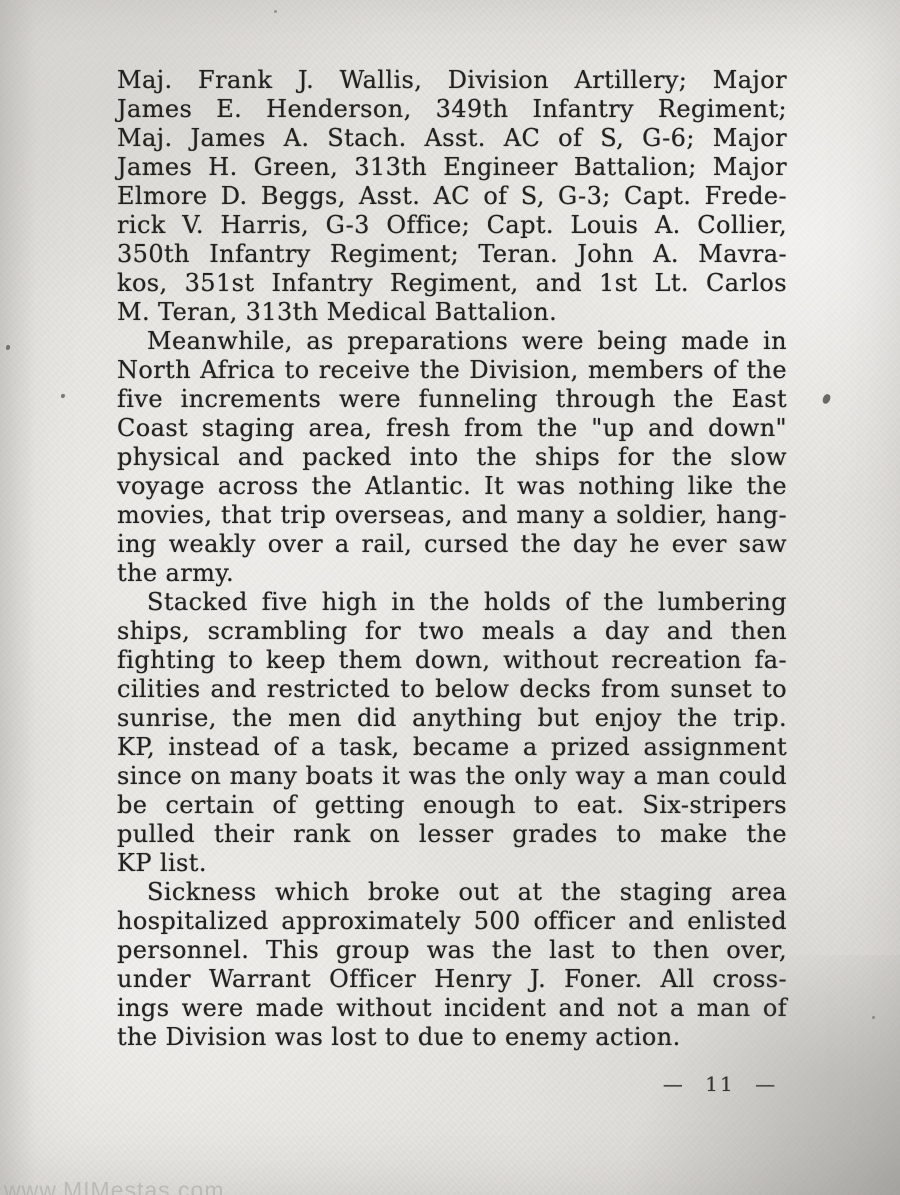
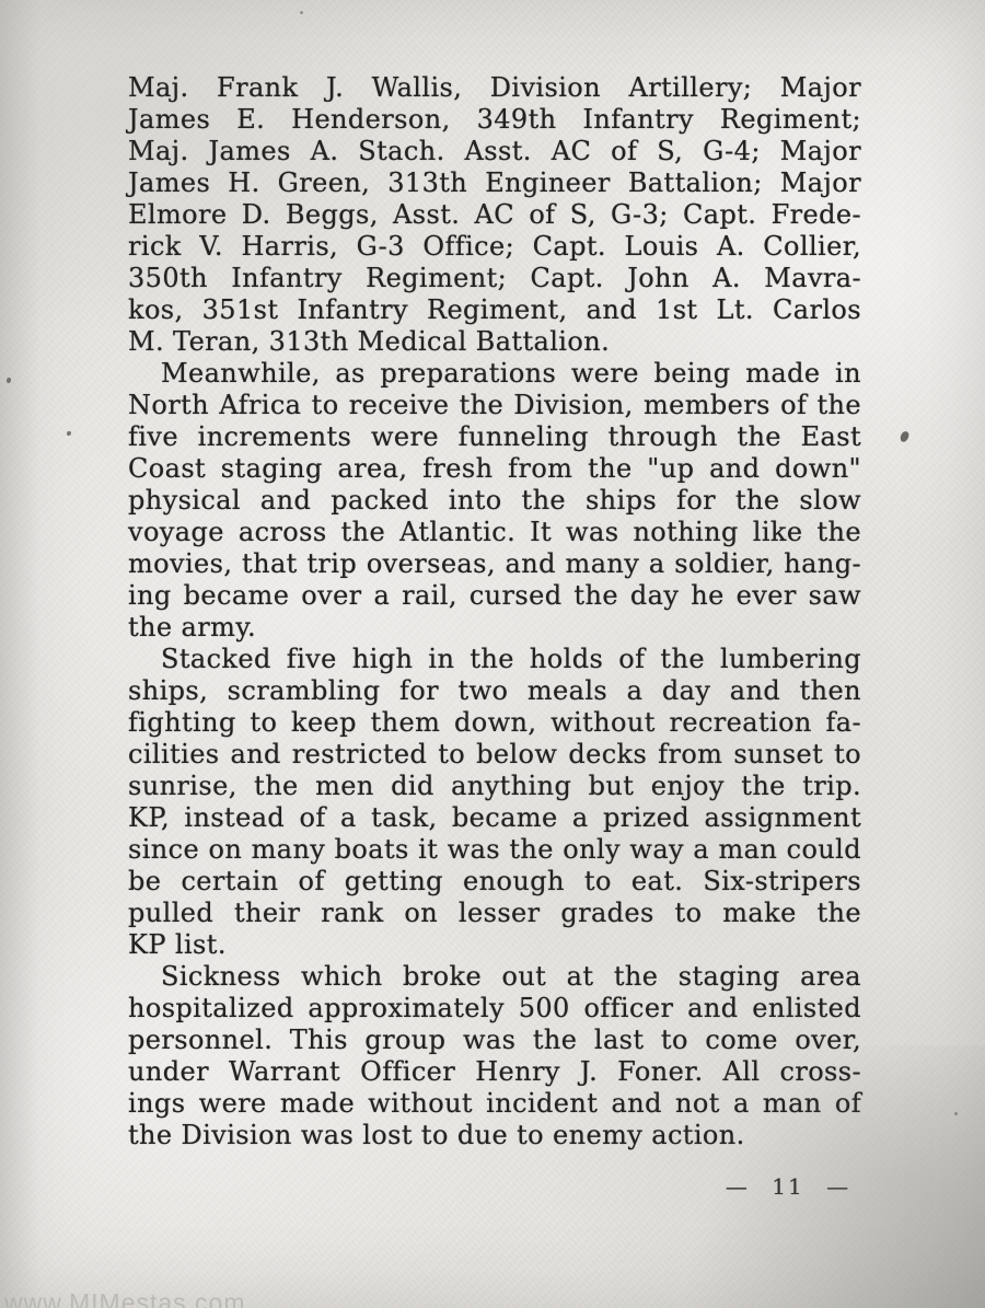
  Maj. Frank J. Wallis, Division Artillery; Major
  James E. Henderson, 349th Infantry Regiment;
- Maj. James A. Stach. Asst. AC of S, G-6; Major
+ Maj. James A. Stach. Asst. AC of S, G-4; Major
  James H. Green, 313th Engineer Battalion; Major
  Elmore D. Beggs, Asst. AC of S, G-3; Capt. Frede-
  rick V. Harris, G-3 Office; Capt. Louis A. Collier,
- 350th Infantry Regiment; Teran. John A. Mavra-
+ 350th Infantry Regiment; Capt. John A. Mavra-
  kos, 351st Infantry Regiment, and 1st Lt. Carlos
  M. Teran, 313th Medical Battalion.
  Meanwhile, as preparations were being made in
  North Africa to receive the Division, members of the
  five increments were funneling through the East
  Coast staging area, fresh from the "up and down"
  physical and packed into the ships for the slow
  voyage across the Atlantic. It was nothing like the
  movies, that trip overseas, and many a soldier, hang-
- ing weakly over a rail, cursed the day he ever saw
+ ing became over a rail, cursed the day he ever saw
  the army.
  Stacked five high in the holds of the lumbering
  ships, scrambling for two meals a day and then
  fighting to keep them down, without recreation fa-
  cilities and restricted to below decks from sunset to
  sunrise, the men did anything but enjoy the trip.
  KP, instead of a task, became a prized assignment
  since on many boats it was the only way a man could
  be certain of getting enough to eat. Six-stripers
  pulled their rank on lesser grades to make the
  KP list.
  Sickness which broke out at the staging area
  hospitalized approximately 500 officer and enlisted
- personnel. This group was the last to then over,
+ personnel. This group was the last to come over,
  ings were made without incident and
  the Division was lost to due to enemy
  w.MIMestas.com
